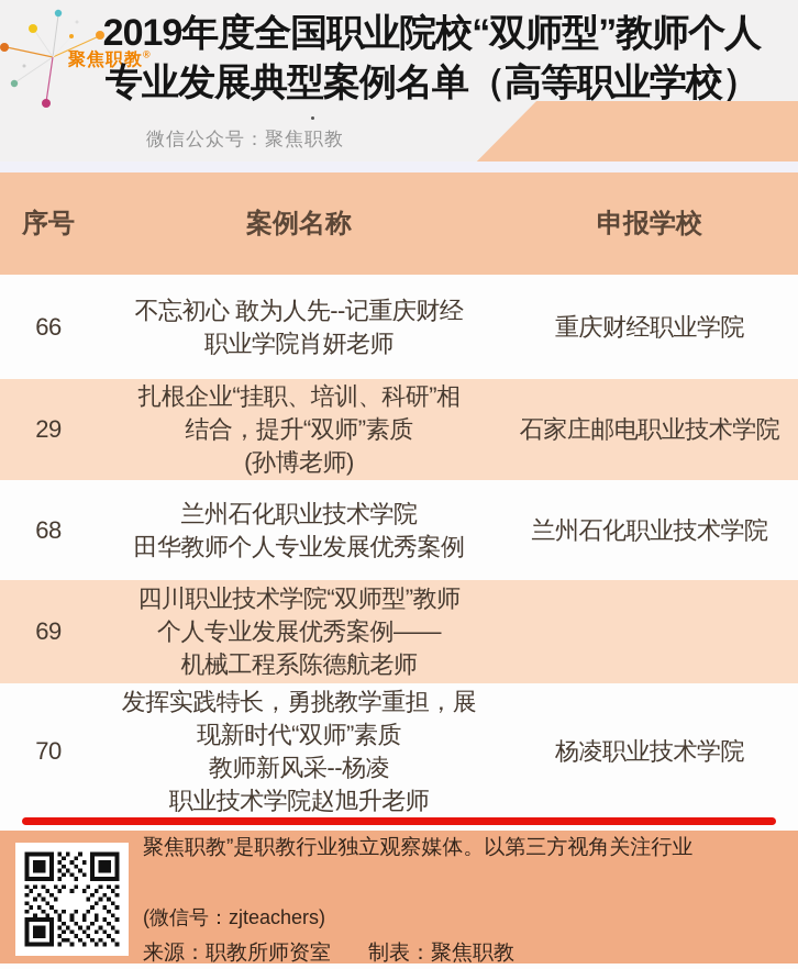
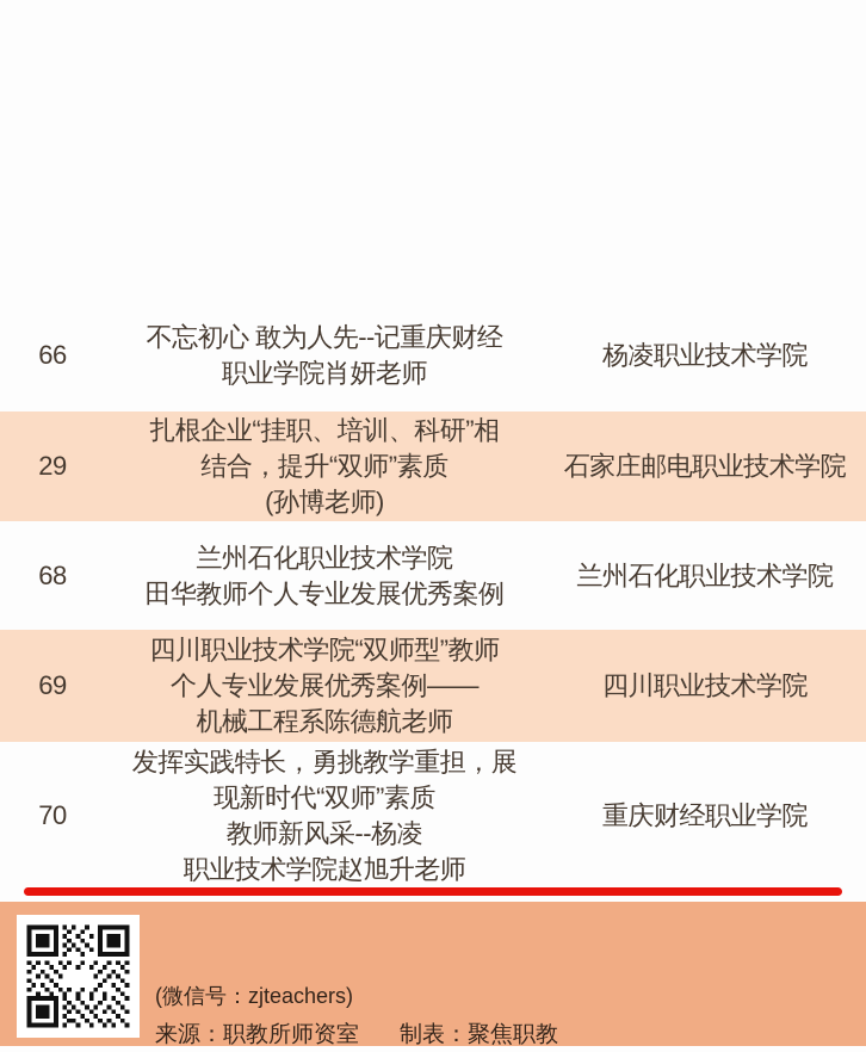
- 聚焦职教®
- 2019年度全国职业院校“双师型”教师个人
- 专业发展典型案例名单（高等职业学校）
- 微信公众号：聚焦职教
- 序号
- 案例名称
- 申报学校
  66
  不忘初心 敢为人先--记重庆财经
  职业学院肖妍老师
- 重庆财经职业学院
+ 杨凌职业技术学院
  29
  扎根企业“挂职、培训、科研”相
  结合，提升“双师”素质
  (孙博老师)
  石家庄邮电职业技术学院
  68
  兰州石化职业技术学院
  田华教师个人专业发展优秀案例
  兰州石化职业技术学院
  69
  四川职业技术学院“双师型”教师
  个人专业发展优秀案例——
  机械工程系陈德航老师
+ 四川职业技术学院
  70
  发挥实践特长，勇挑教学重担，展
  现新时代“双师”素质
  教师新风采--杨凌
  职业技术学院赵旭升老师
- 杨凌职业技术学院
+ 重庆财经职业学院
- 聚焦职教”是职教行业独立观察媒体。以第三方视角关注行业
  (微信号：zjteachers)
  来源：职教所师资室 制表：聚焦职教
